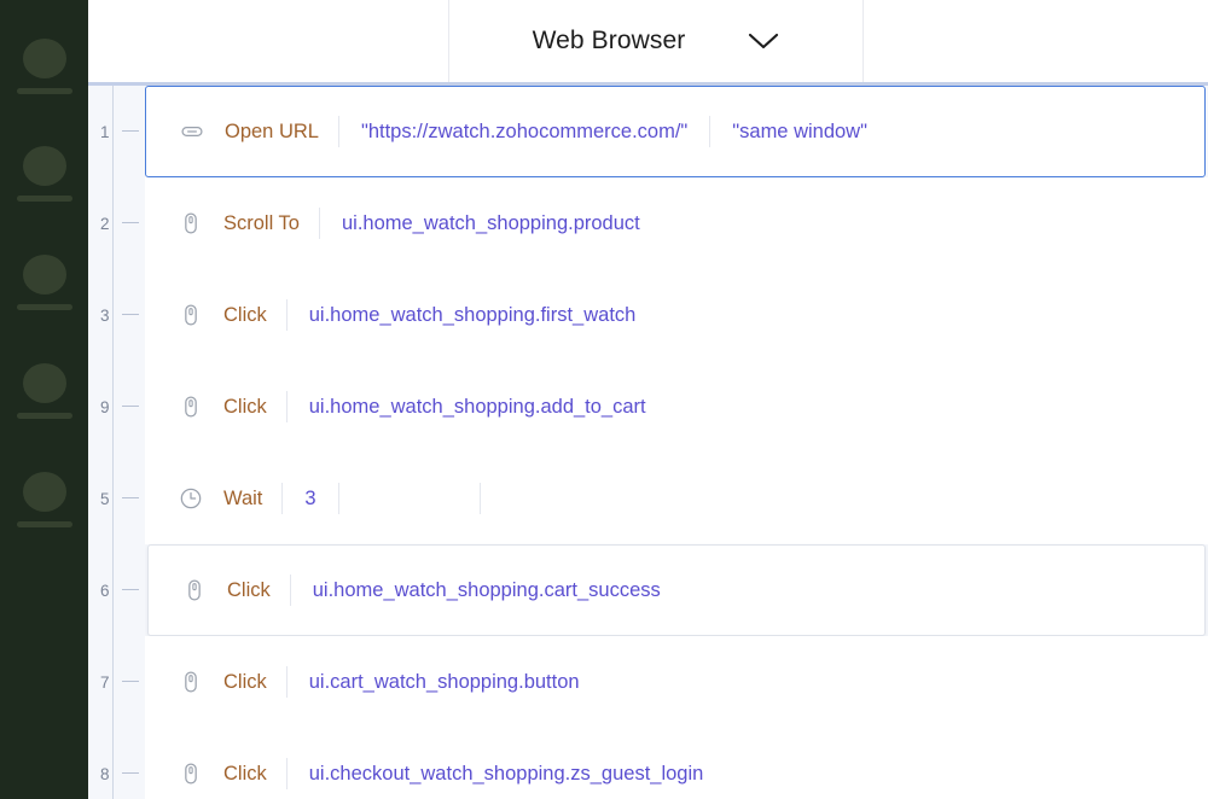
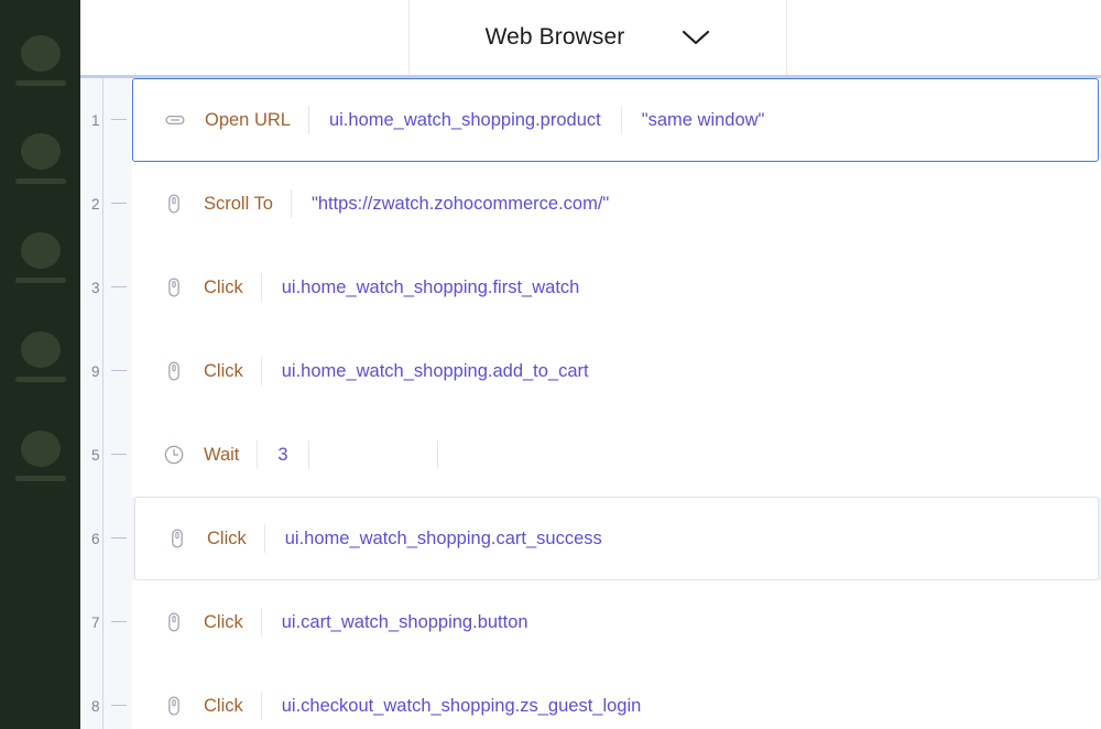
  Web Browser
  1
  Open URL
- "https://zwatch.zohocommerce.com/"
+ ui.home_watch_shopping.product
  "same window"
  2
  Scroll To
- ui.home_watch_shopping.product
+ "https://zwatch.zohocommerce.com/"
  3
  Click
  ui.home_watch_shopping.first_watch
  9
  Click
  ui.home_watch_shopping.add_to_cart
  5
  Wait
  3
  6
  Click
  ui.home_watch_shopping.cart_success
  7
  Click
  ui.cart_watch_shopping.button
  8
  Click
  ui.checkout_watch_shopping.zs_guest_login
